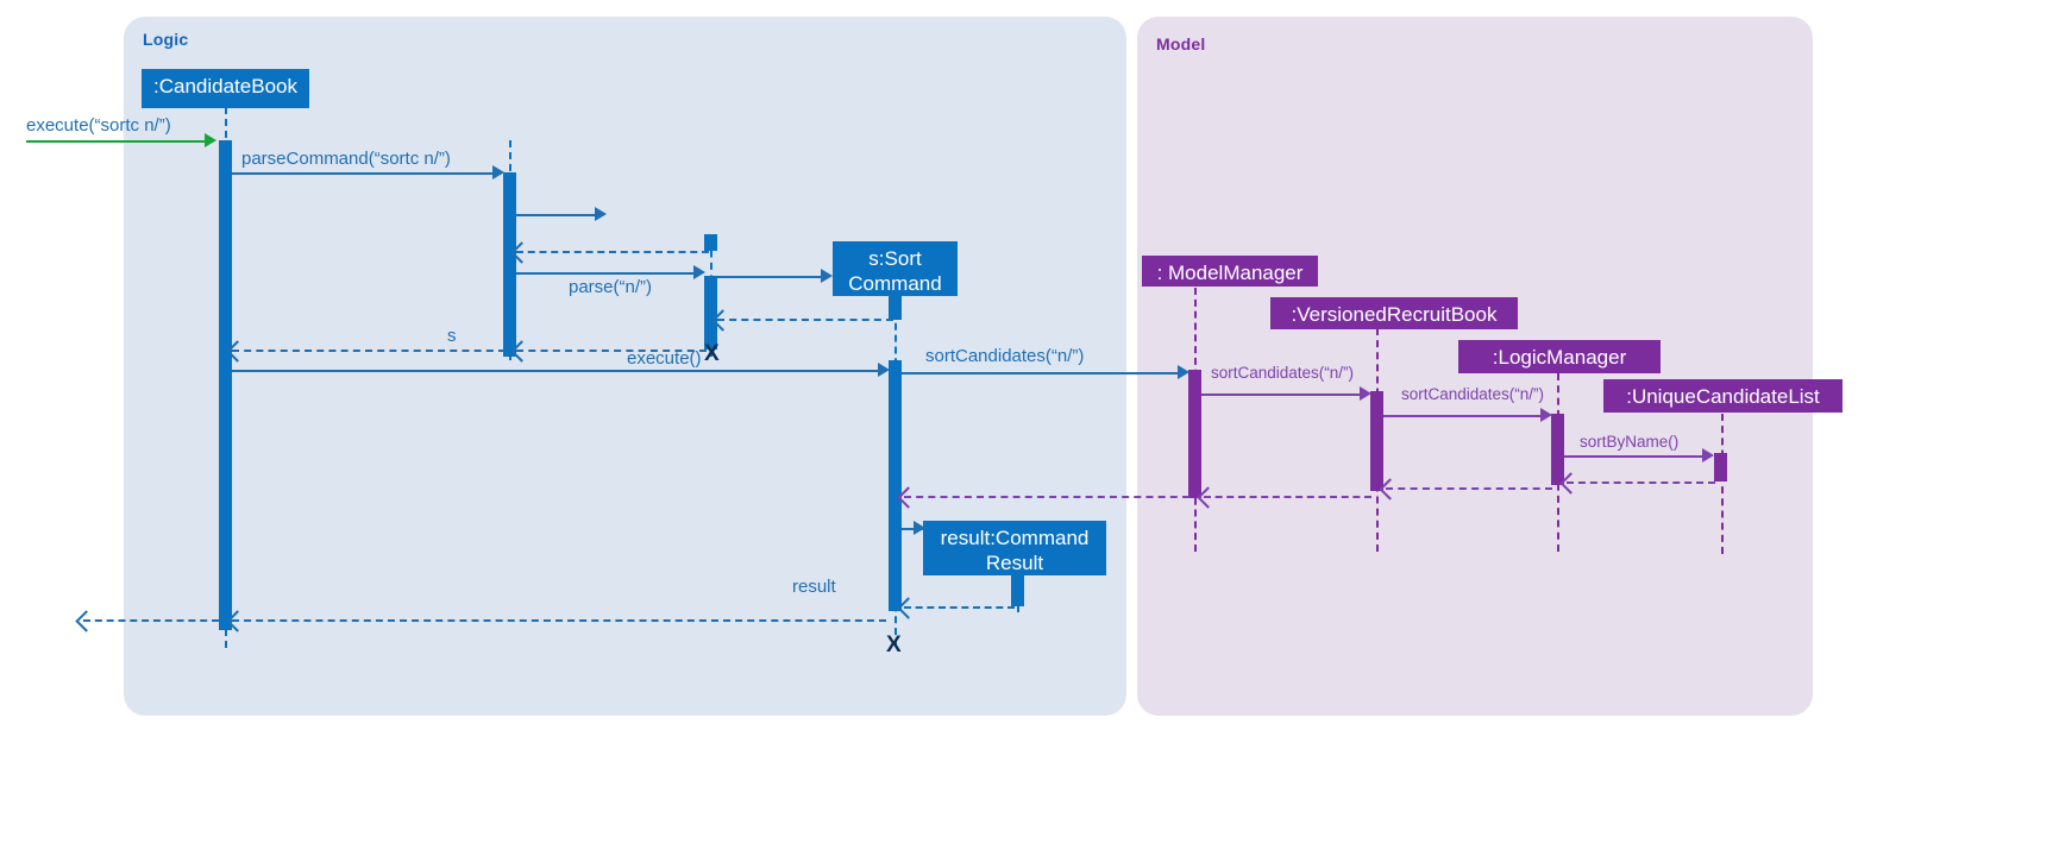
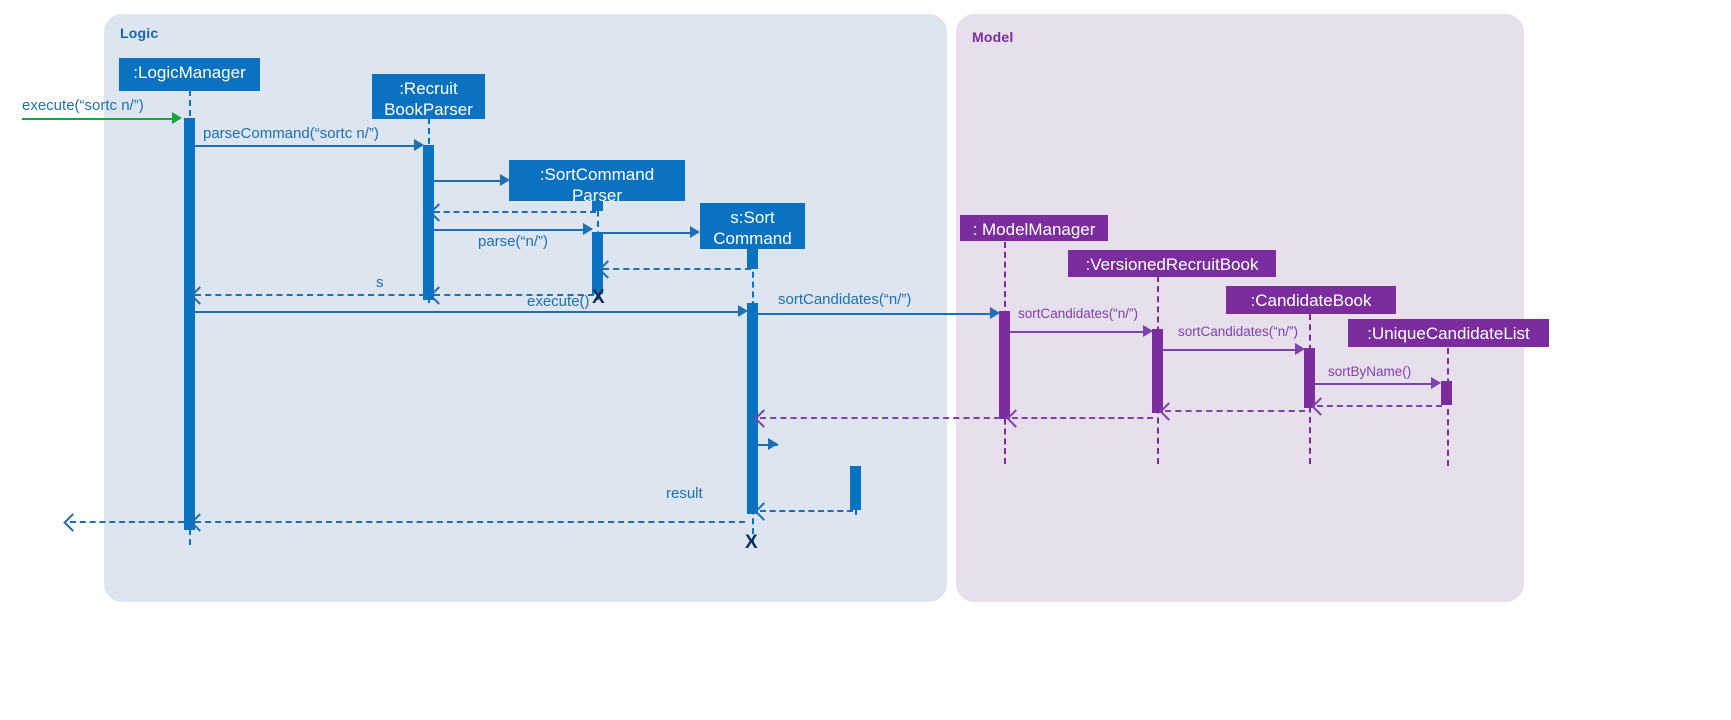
  Logic
  Model
- :CandidateBook
+ :LogicManager
+ :Recruit
+ BookParser
+ :SortCommand
+ Parser
  s:Sort
  Command
- result:Command
- Result
  : ModelManager
  :VersionedRecruitBook
- :LogicManager
+ :CandidateBook
  :UniqueCandidateList
  execute(“sortc n/”)
  parseCommand(“sortc n/”)
  parse(“n/”)
  s
  X
  execute()
  sortCandidates(“n/”)
  sortCandidates(“n/”)
  sortCandidates(“n/”)
  sortByName()
  result
  X
